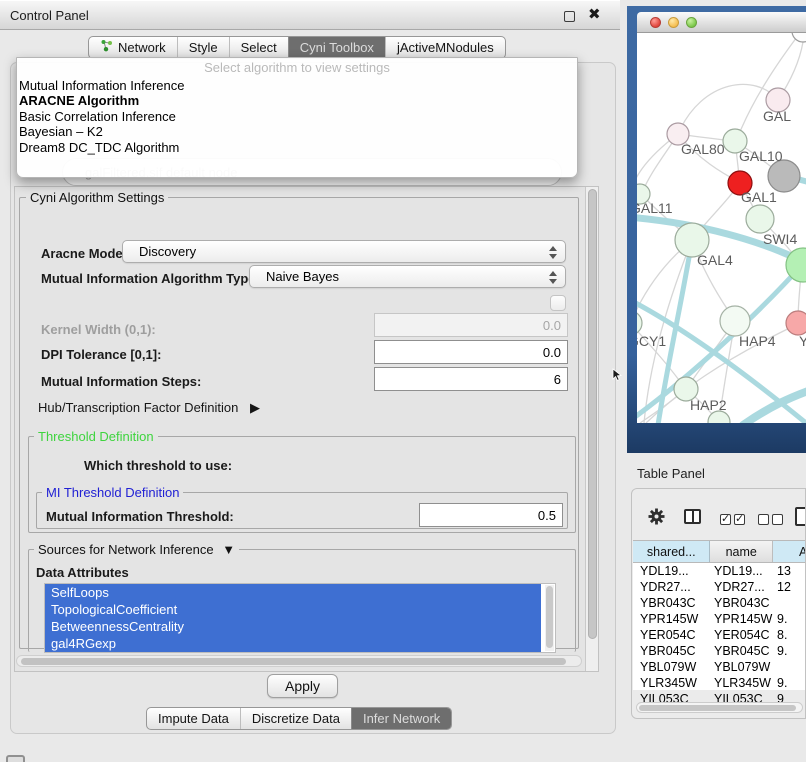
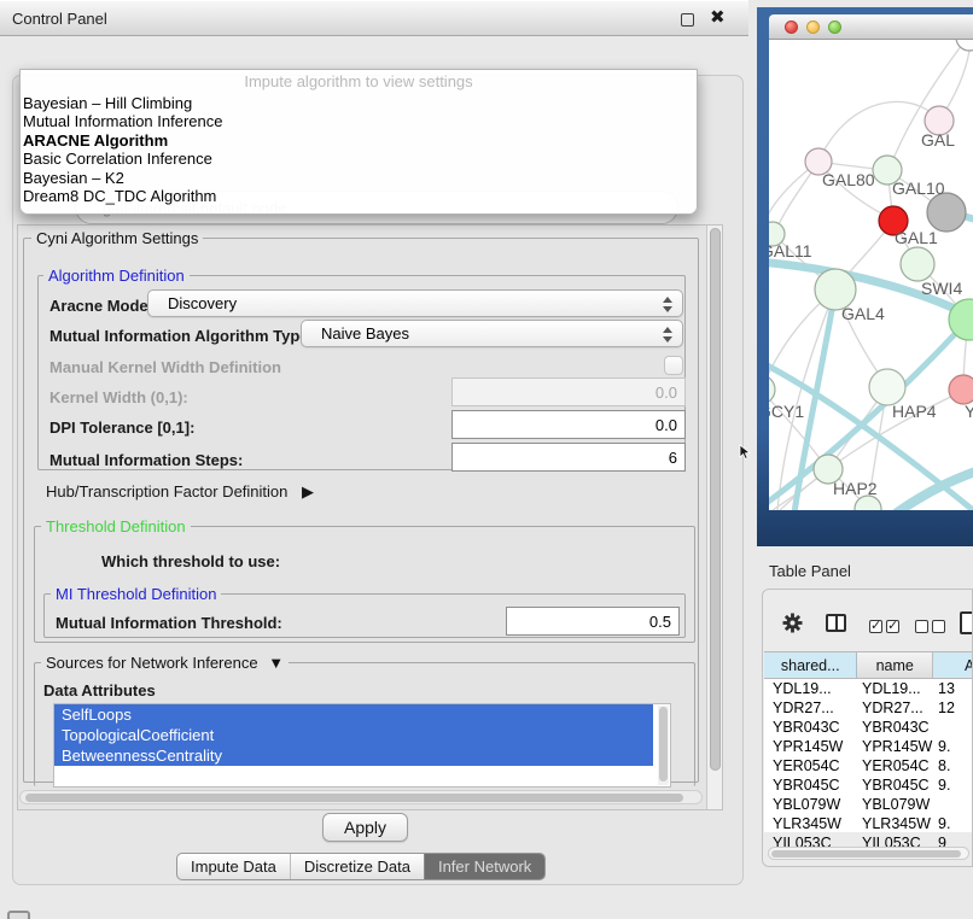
  Control Panel
  ✖
- Network
- Style
- Select
- Cyni Toolbox
- jActiveMNodules
  Cyni Algorithm Settings
+ Algorithm Definition
  Aracne Mode
  Discovery
  Mutual Information Algorithm Typ
  Naive Bayes
+ Manual Kernel Width Definition
  Kernel Width (0,1):
  0.0
  DPI Tolerance [0,1]:
  0.0
  Mutual Information Steps:
  6
  Hub/Transcription Factor Definition ▶
  Threshold Definition
  Which threshold to use:
  MI Threshold Definition
  Mutual Information Threshold:
  0.5
  Sources for Network Inference ▼
  Data Attributes
  SelfLoops
  TopologicalCoefficient
  BetweennessCentrality
- gal4RGexp
  Apply
  Impute Data
  Discretize Data
  Infer Network
- Select algorithm to view settings
+ Impute algorithm to view settings
+ Bayesian – Hill Climbing
  Mutual Information Inference
  ARACNE Algorithm
  Basic Correlation Inference
  Bayesian – K2
  Dream8 DC_TDC Algorithm
  GAL
  GAL80
  GAL10
  GAL1
  AL11
  GAL4
  SWI4
  CY1
  HAP4
  Y
  HAP2
  Table Panel
  ✓
  ✓
  shared...
  name
  A
  YDL19...
  YDL19...
  13
  YDR27...
  YDR27...
  12
  YBR043C
  YBR043C
  YPR145W
  YPR145W
  9.
  YER054C
  YER054C
  8.
  YBR045C
  YBR045C
  9.
  YBL079W
  YBL079W
  YLR345W
  YLR345W
  9.
  YIL053C
  YIL053C
  9
